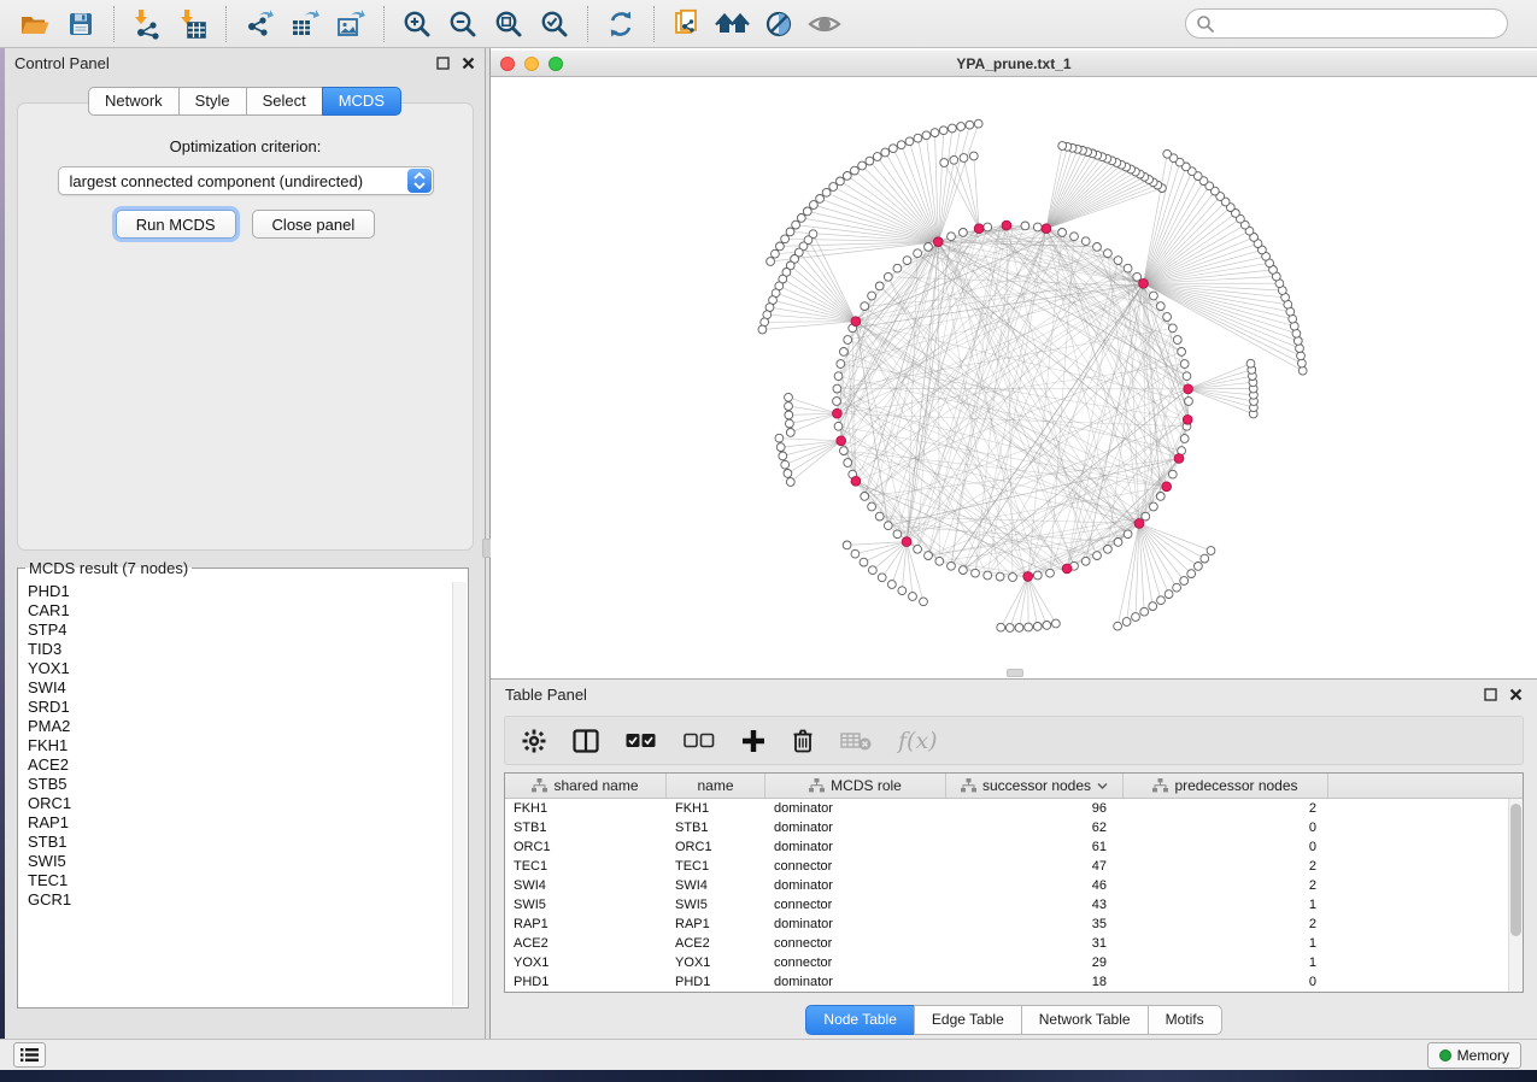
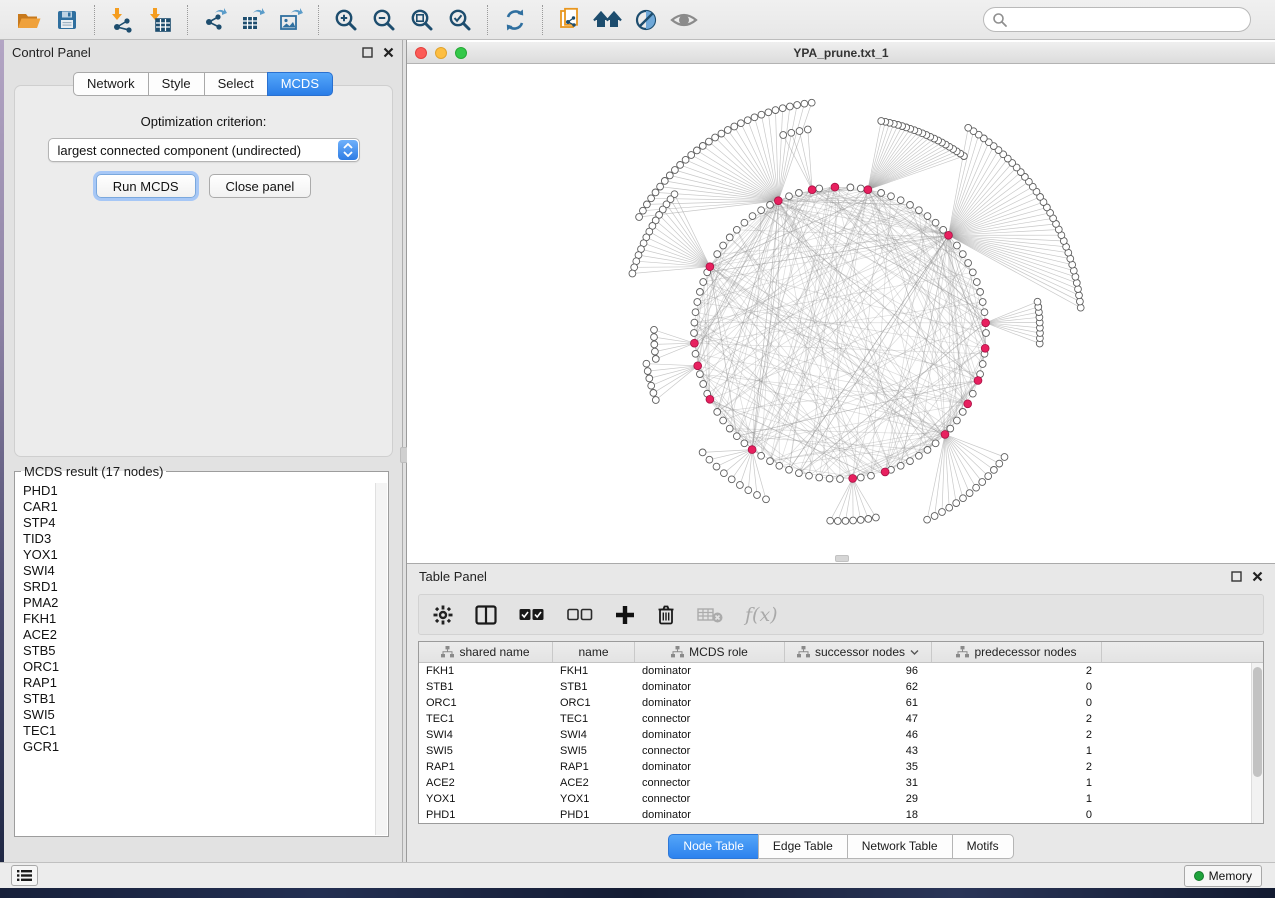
  Control Panel
  Network
  Style
  Select
  MCDS
  Optimization criterion:
  largest connected component (undirected)
  Run MCDS
  Close panel
- MCDS result (7 nodes)
+ MCDS result (17 nodes)
  PHD1
  CAR1
  STP4
  TID3
  YOX1
  SWI4
  SRD1
  PMA2
  FKH1
  ACE2
  STB5
  ORC1
  RAP1
  STB1
  SWI5
  TEC1
  GCR1
  YPA_prune.txt_1
  Table Panel
  f(x)
  shared name
  name
  MCDS role
  successor nodes
  predecessor nodes
  FKH1
  FKH1
  dominator
  96
  2
  STB1
  STB1
  dominator
  62
  0
  ORC1
  ORC1
  dominator
  61
  0
  TEC1
  TEC1
  connector
  47
  2
  SWI4
  SWI4
  dominator
  46
  2
  SWI5
  SWI5
  connector
  43
  1
  RAP1
  RAP1
  dominator
  35
  2
  ACE2
  ACE2
  connector
  31
  1
  YOX1
  YOX1
  connector
  29
  1
  PHD1
  PHD1
  dominator
  18
  0
  Node Table
  Edge Table
  Network Table
  Motifs
  Memory
